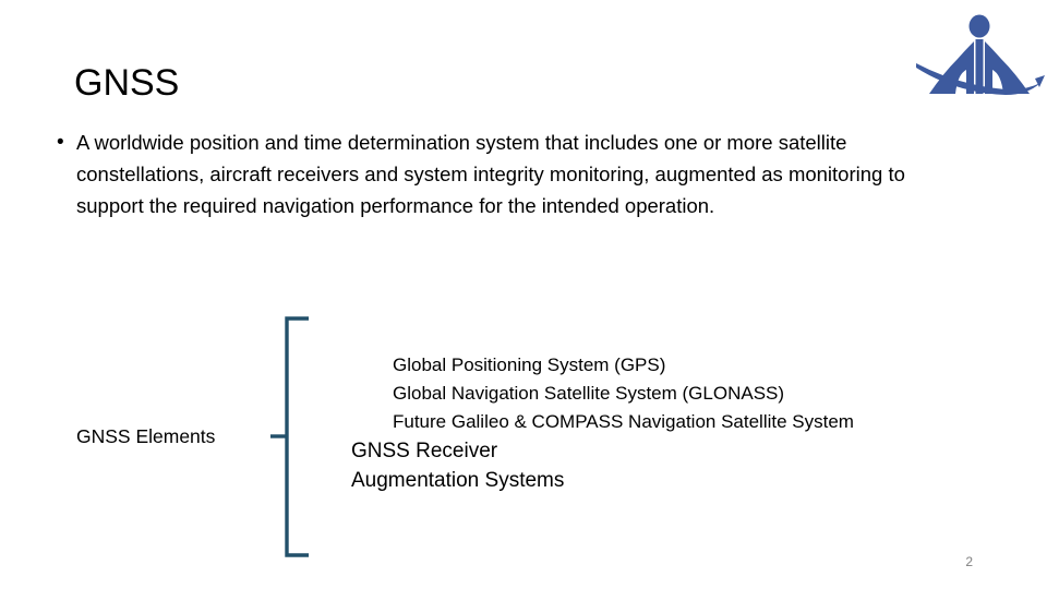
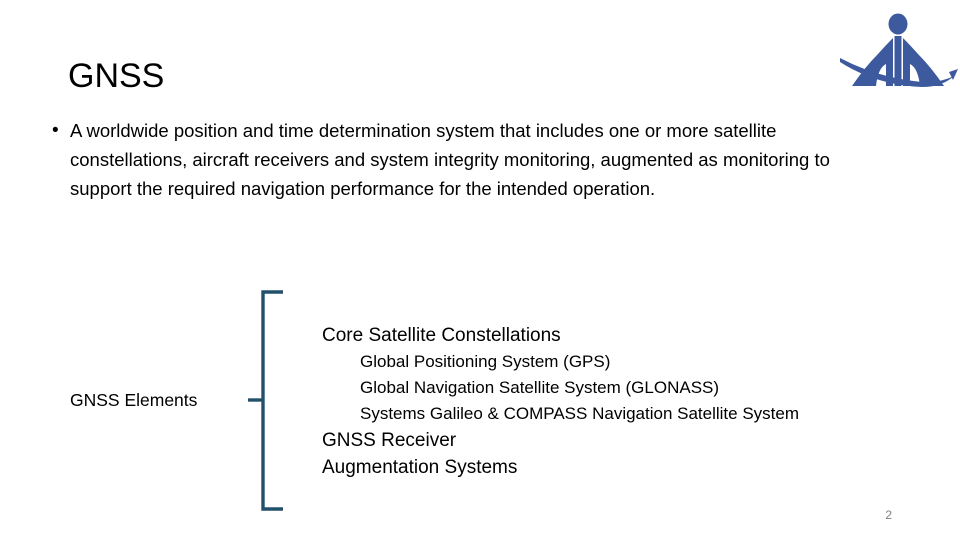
  GNSS
  •
  A worldwide position and time determination system that includes one or more satellite constellations, aircraft receivers and system integrity monitoring, augmented as monitoring to support the required navigation performance for the intended operation.
  GNSS Elements
+ Core Satellite Constellations
  Global Positioning System (GPS)
  Global Navigation Satellite System (GLONASS)
- Future Galileo & COMPASS Navigation Satellite System
+ Systems Galileo & COMPASS Navigation Satellite System
  GNSS Receiver
  Augmentation Systems
  2
